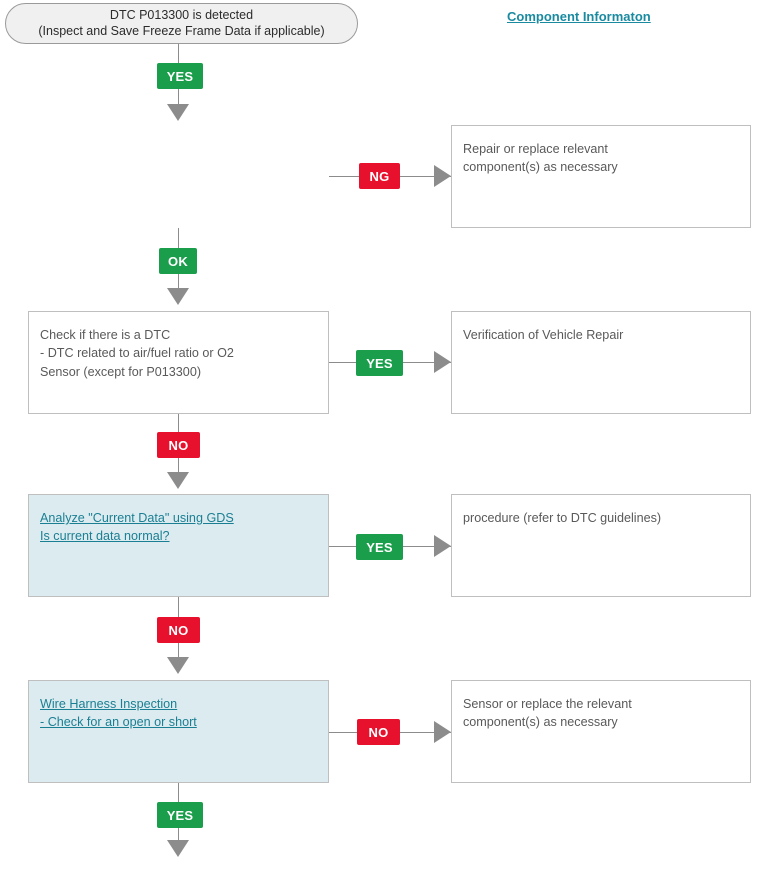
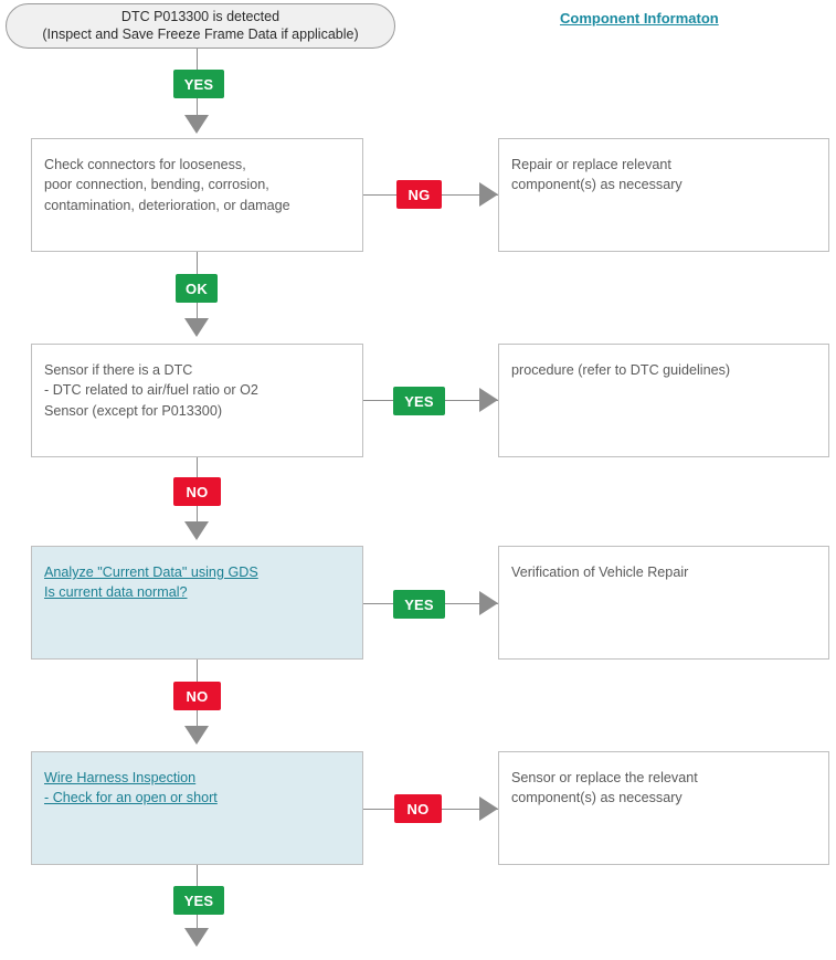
  Component Informaton
  DTC P013300 is detected
  (Inspect and Save Freeze Frame Data if applicable)
  YES
+ Check connectors for looseness,
+ poor connection, bending, corrosion,
+ contamination, deterioration, or damage
  NG
  Repair or replace relevant
  component(s) as necessary
  OK
- Check if there is a DTC
+ Sensor if there is a DTC
  - DTC related to air/fuel ratio or O2
  Sensor (except for P013300)
  YES
- Verification of Vehicle Repair
+ procedure (refer to DTC guidelines)
  NO
  Analyze "Current Data" using GDS
  Is current data normal?
  YES
- procedure (refer to DTC guidelines)
+ Verification of Vehicle Repair
  NO
  Wire Harness Inspection
  - Check for an open or short
  NO
  Sensor or replace the relevant
  component(s) as necessary
  YES
